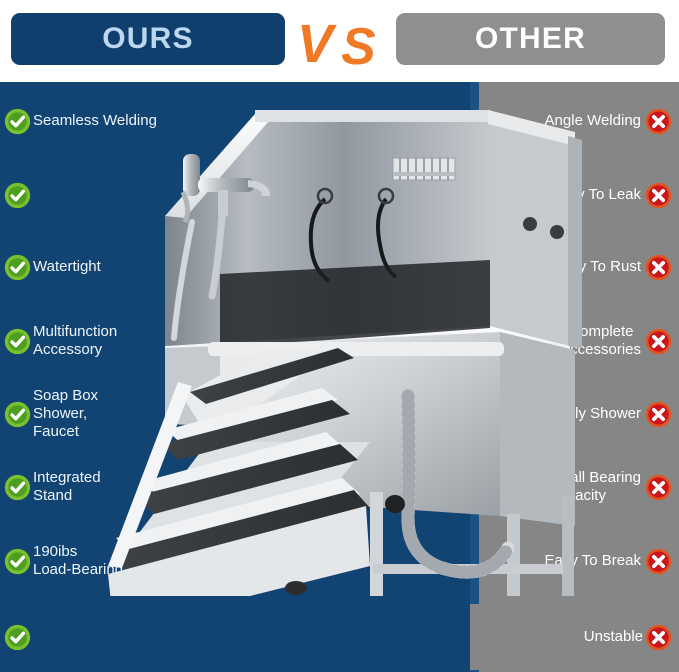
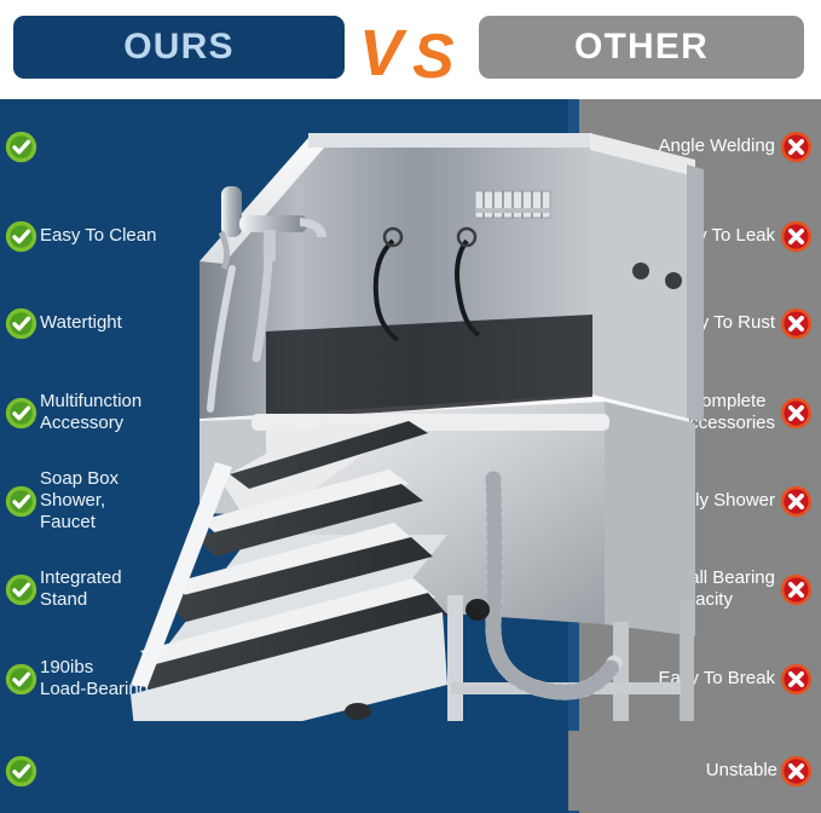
- Seamless Welding
  Angle Welding
+ Easy To Clean
  Watertight
  y To Rust
  Multifunction
  Accessory
  omplete
  ccessories
  Soap Box
  Shower,
  Faucet
  ly Shower
  Integrated
  Stand
  ll Bearing
  190ibs
  Load-Bearing
  Eay To Break
  Unstable
  OURS
  V
  S
  OTHER
